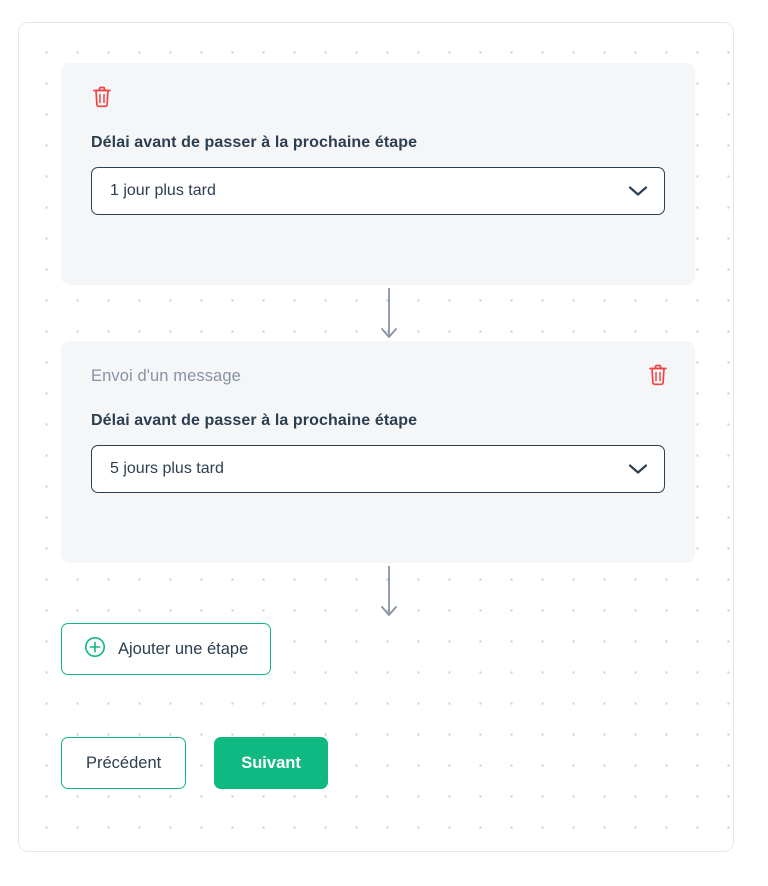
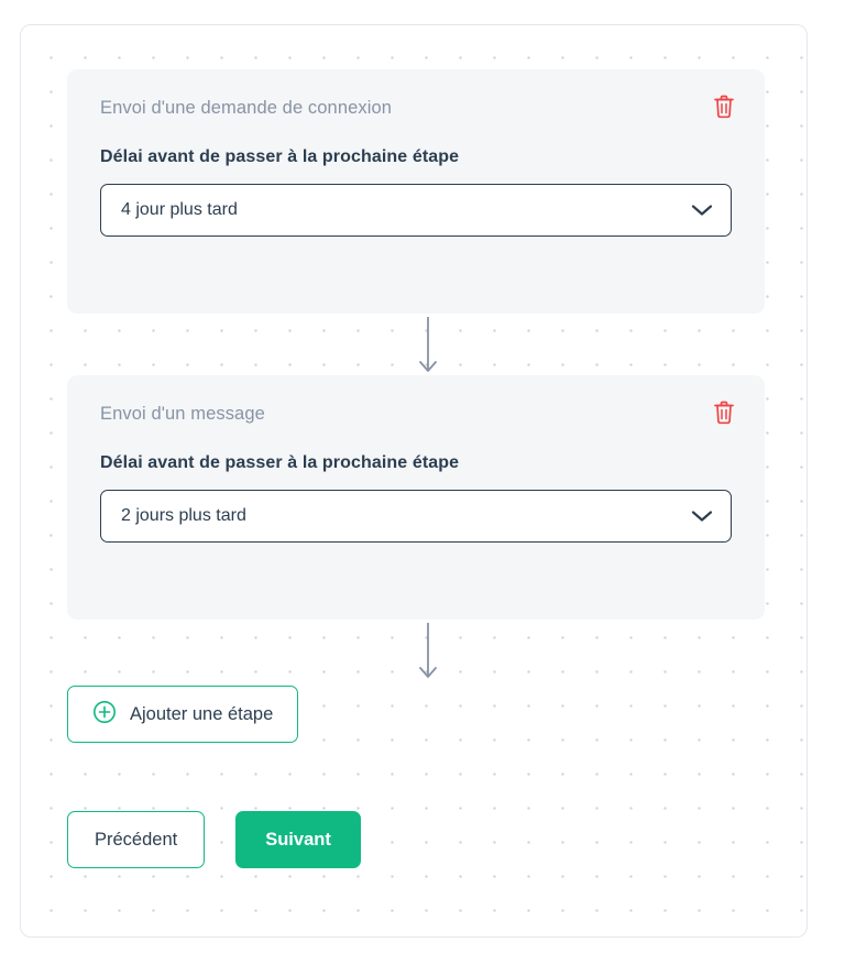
+ Envoi d'une demande de connexion
  Délai avant de passer à la prochaine étape
- 1 jour plus tard
+ 4 jour plus tard
  Envoi d'un message
  Délai avant de passer à la prochaine étape
- 5 jours plus tard
+ 2 jours plus tard
  Ajouter une étape
  Précédent
  Suivant
